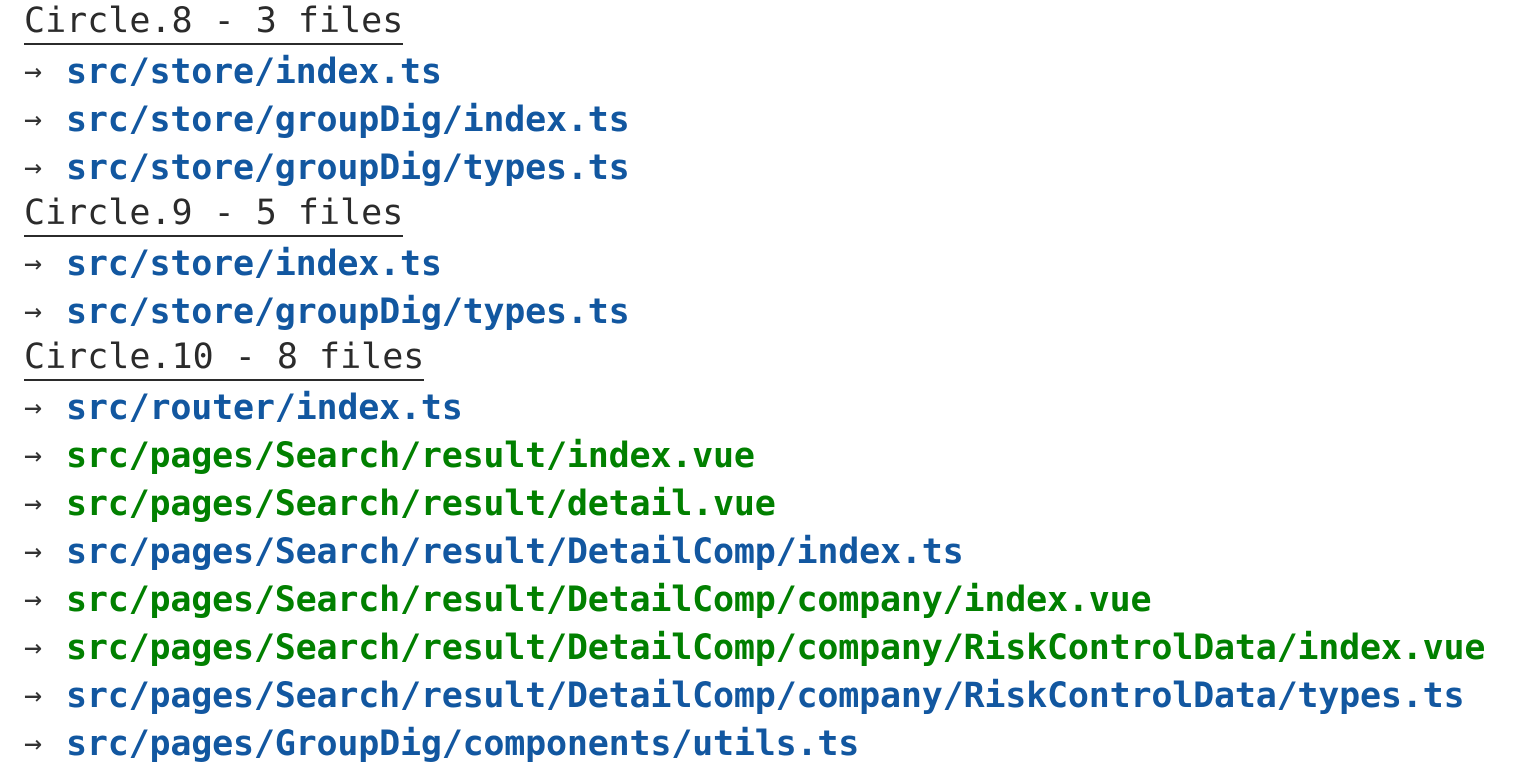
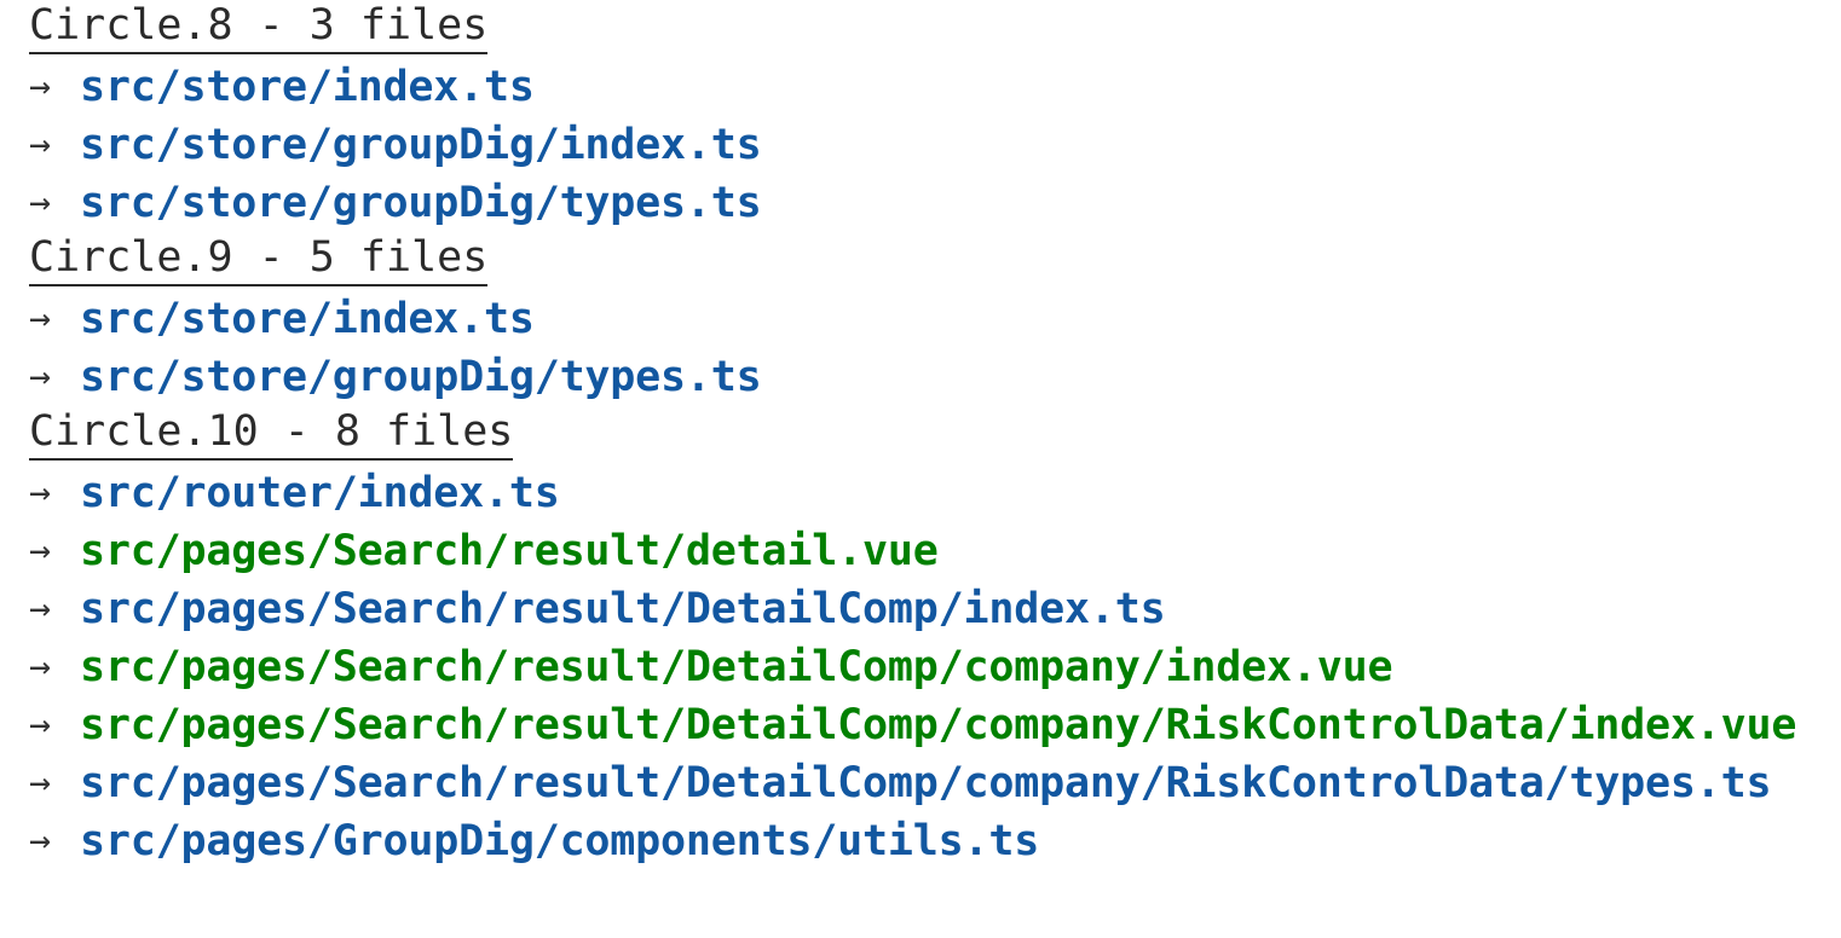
  Circle.8 - 3 files
  → src/store/index.ts
  → src/store/groupDig/index.ts
  → src/store/groupDig/types.ts
  Circle.9 - 5 files
  → src/store/index.ts
  → src/store/groupDig/types.ts
  Circle.10 - 8 files
  → src/router/index.ts
- → src/pages/Search/result/index.vue
  → src/pages/Search/result/detail.vue
  → src/pages/Search/result/DetailComp/index.ts
  → src/pages/Search/result/DetailComp/company/index.vue
  → src/pages/Search/result/DetailComp/company/RiskControlData/index.vue
  → src/pages/Search/result/DetailComp/company/RiskControlData/types.ts
  → src/pages/GroupDig/components/utils.ts
